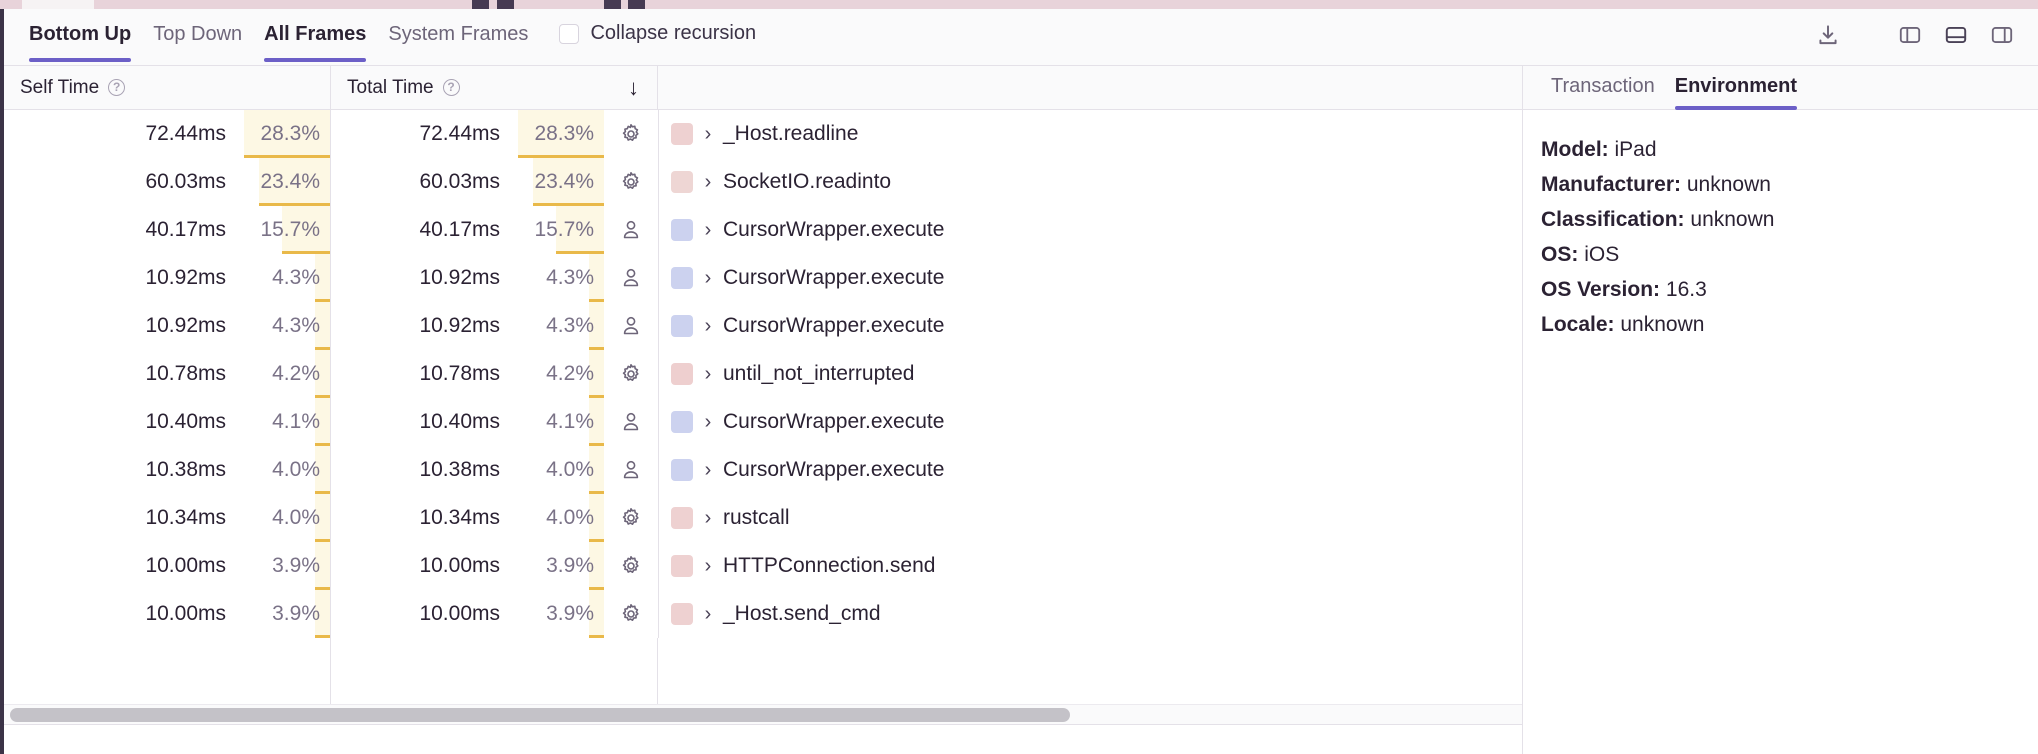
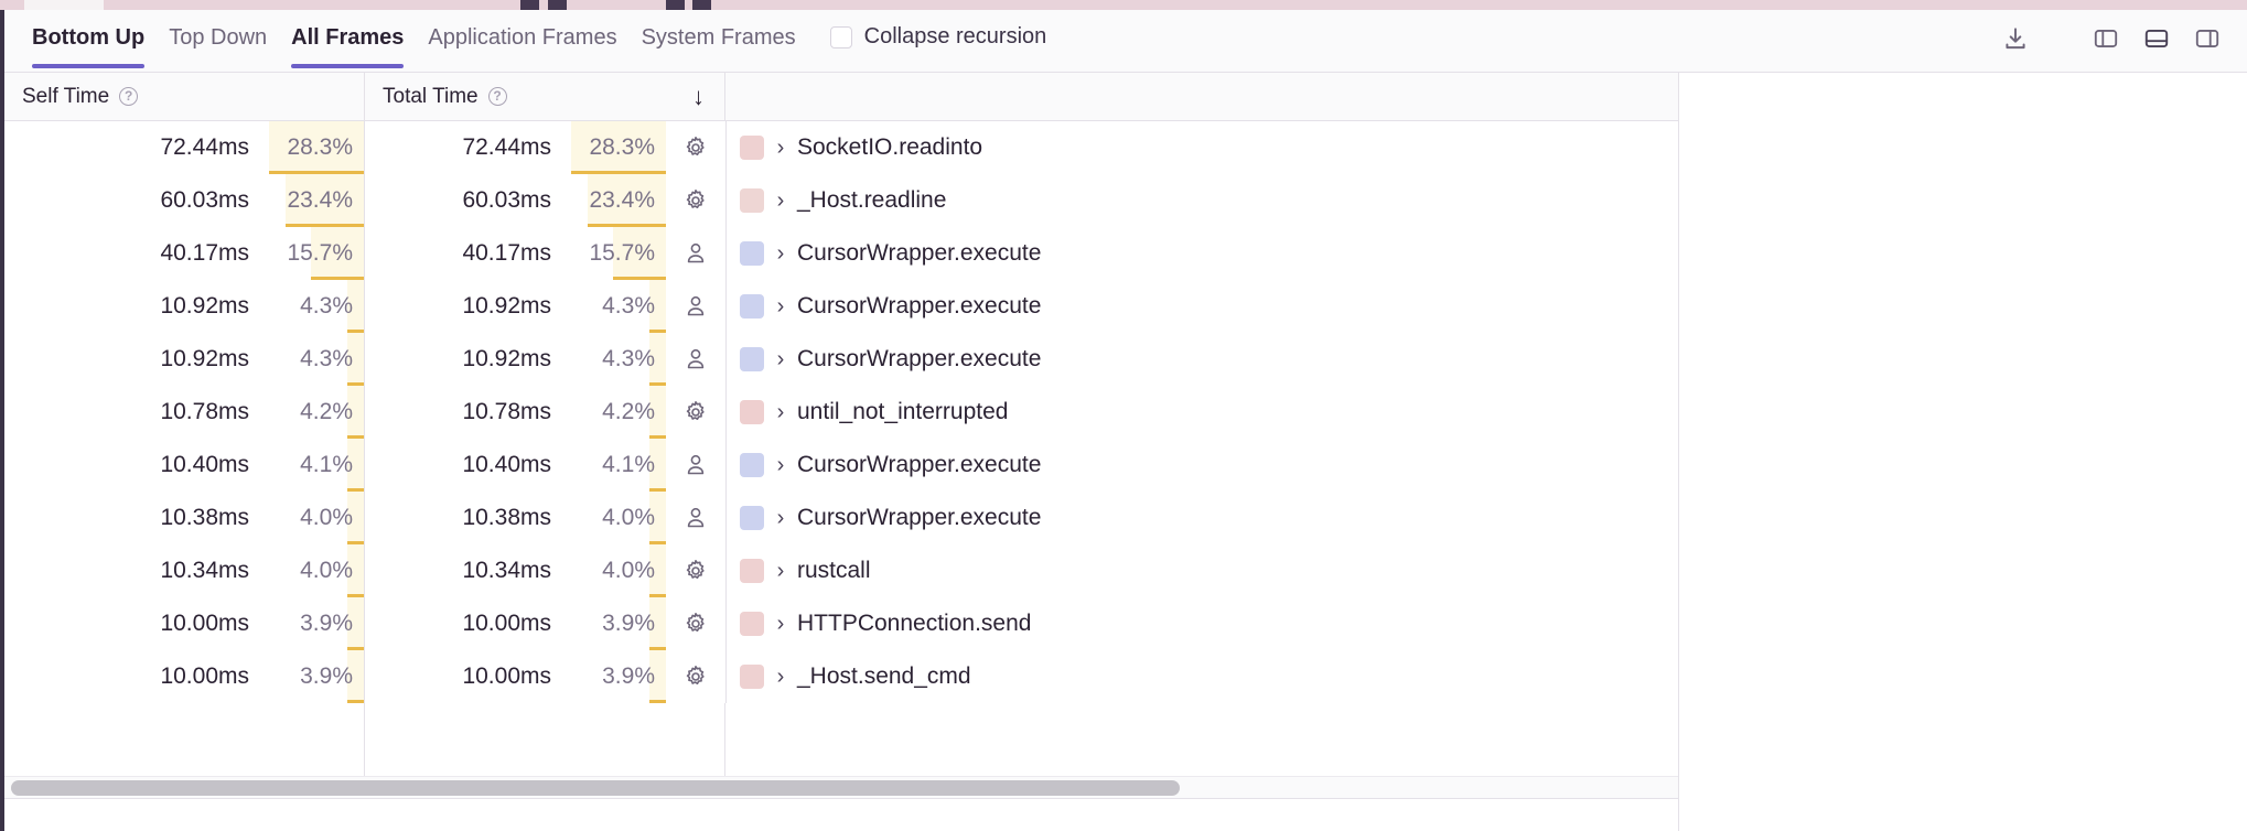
  Bottom Up
  Top Down
  All Frames
+ Application Frames
  System Frames
  Collapse recursion
  Self Time
  ?
  Total Time
  ?
  ↓
  72.44ms
  28.3%
  72.44ms
  28.3%
  ›
- _Host.readline
+ SocketIO.readinto
  60.03ms
  23.4%
  60.03ms
  23.4%
  ›
- SocketIO.readinto
+ _Host.readline
  40.17ms
  15.7%
  40.17ms
  15.7%
  ›
  CursorWrapper.execute
  10.92ms
  4.3%
  10.92ms
  4.3%
  ›
  CursorWrapper.execute
  10.92ms
  4.3%
  10.92ms
  4.3%
  ›
  CursorWrapper.execute
  10.78ms
  4.2%
  10.78ms
  4.2%
  ›
  until_not_interrupted
  10.40ms
  4.1%
  10.40ms
  4.1%
  ›
  CursorWrapper.execute
  10.38ms
  4.0%
  10.38ms
  4.0%
  ›
  CursorWrapper.execute
  10.34ms
  4.0%
  10.34ms
  4.0%
  ›
  rustcall
  10.00ms
  3.9%
  10.00ms
  3.9%
  ›
  HTTPConnection.send
  10.00ms
  3.9%
  10.00ms
  3.9%
  ›
  _Host.send_cmd
- Transaction
- Environment
- Model: iPad
- Manufacturer: unknown
- Classification: unknown
- OS: iOS
- OS Version: 16.3
- Locale: unknown
